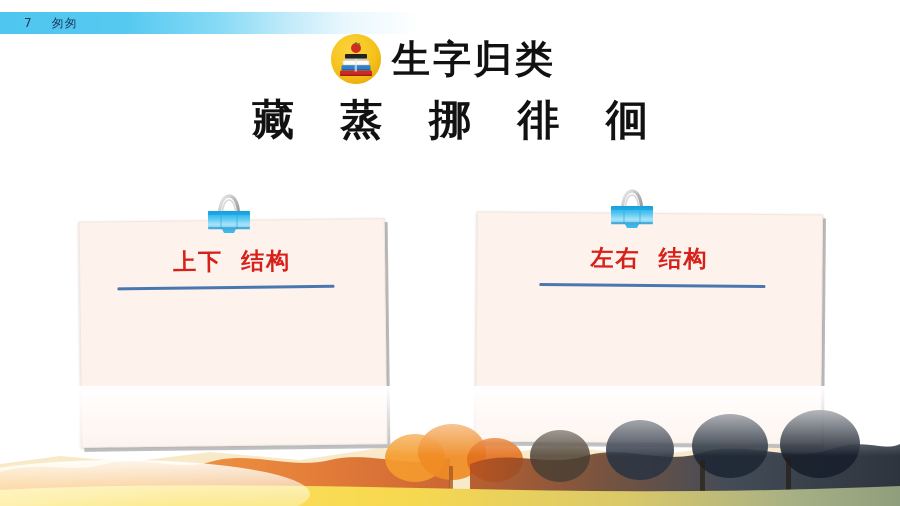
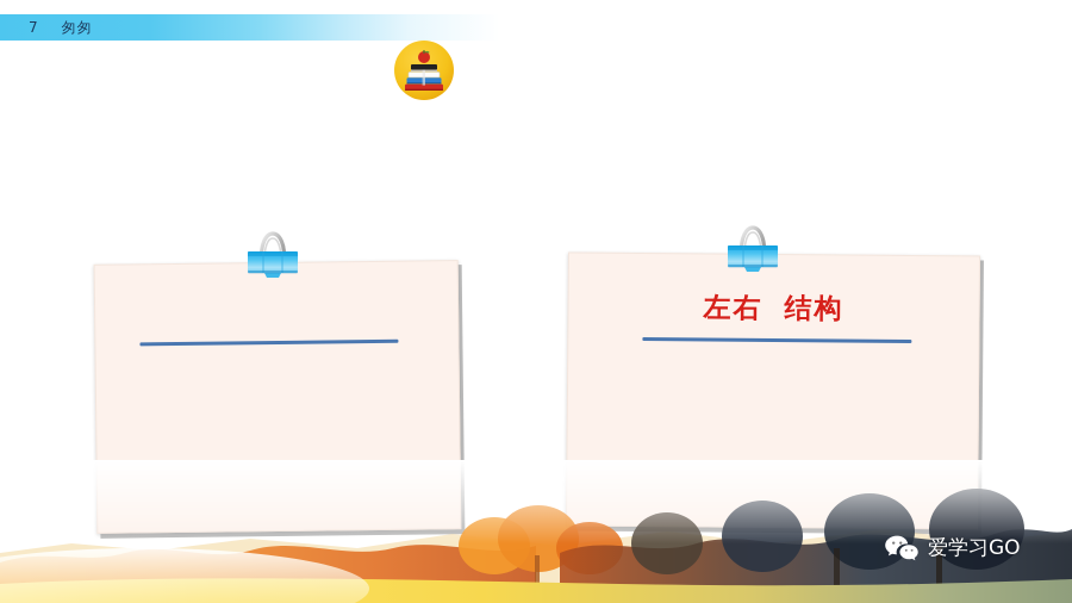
  7 匆匆
- 生字归类
- 藏 蒸 挪 徘 徊
- 上下 结构
  左右 结构
+ 爱学习GO
